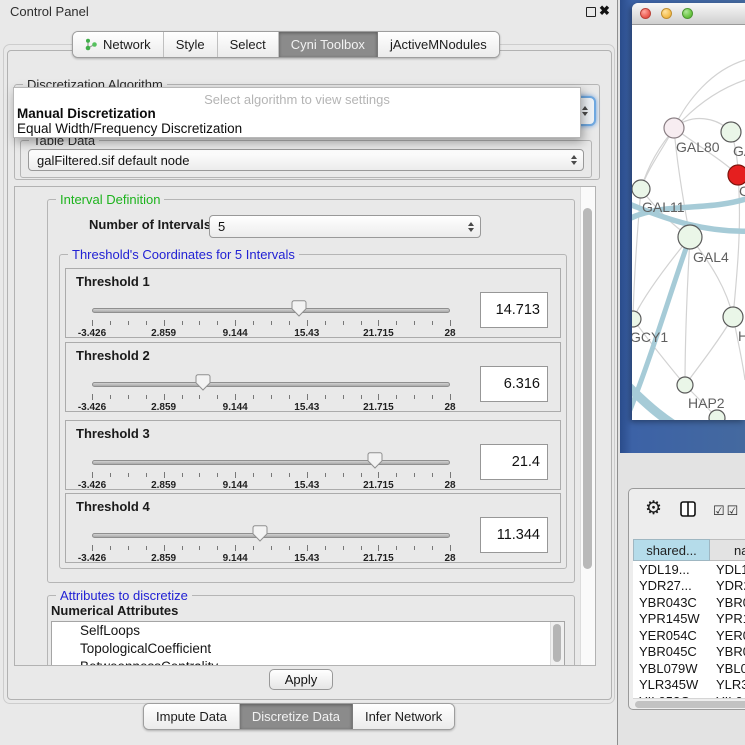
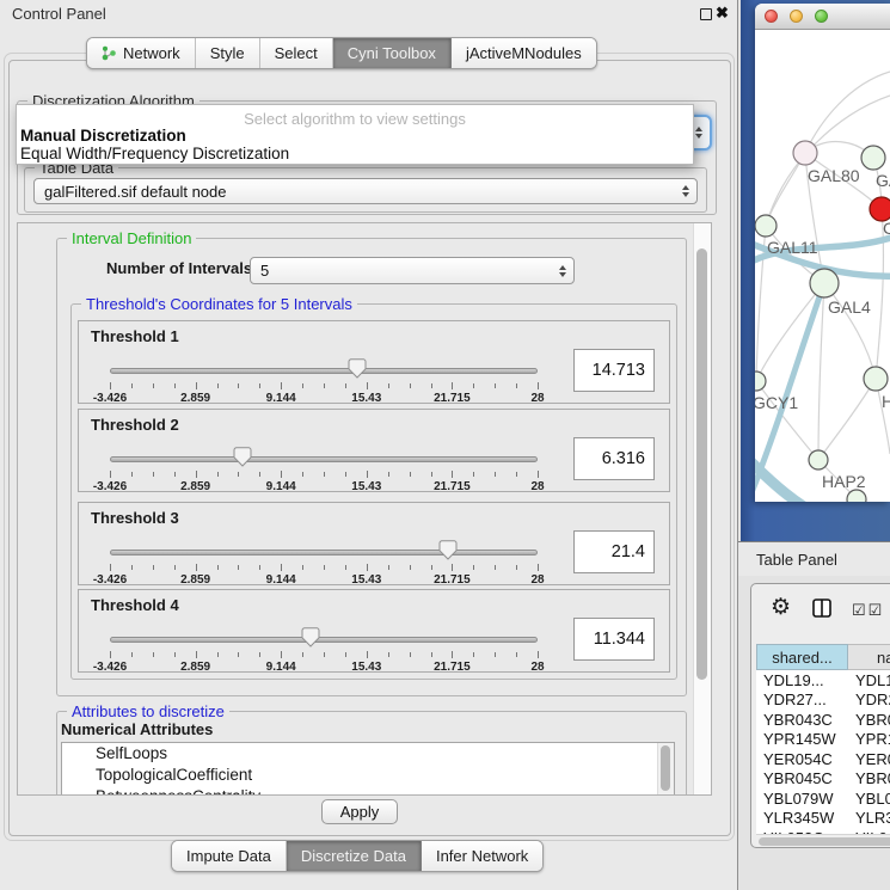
  Control Panel
  ✖
  Network
  Style
  Select
  Cyni Toolbox
  jActiveMNodules
  Discretization Algorithm
  Table Data
  galFiltered.sif default node
  Select algorithm to view settings
  Manual Discretization
  Equal Width/Frequency Discretization
  Interval Definition
  Number of Intervals
  5
  Threshold's Coordinates for 5 Intervals
  Threshold 1
  -3.426
  2.859
  9.144
  15.43
  21.715
  28
  14.713
  Threshold 2
  -3.426
  2.859
  9.144
  15.43
  21.715
  28
  6.316
  Threshold 3
  -3.426
  2.859
  9.144
  15.43
  21.715
  28
  21.4
  Threshold 4
  -3.426
  2.859
  9.144
  15.43
  21.715
  28
  11.344
  Attributes to discretize
  Numerical Attributes
  SelfLoops
  TopologicalCoefficient
  Apply
  Impute Data
  Discretize Data
  Infer Network
  GAL80
  C
  GAL11
  GAL4
  GCY1
  H
  HAP2
+ Table Panel
  ⚙
  ☑☑
  shared...
  YDL19...
  YDL
  YDR27...
  YDR
  YBR043C
  YBR
  YPR145W
  YPR
  YER054C
  YER
  YBR045C
  YBR
  YBL079W
  YBL0
  YLR345W
  YLR
